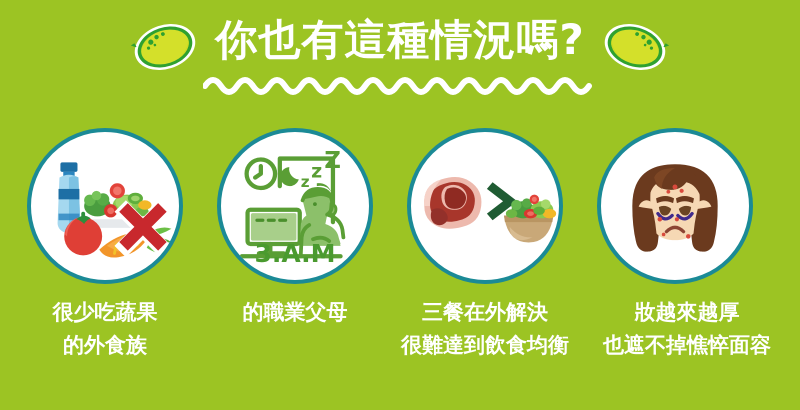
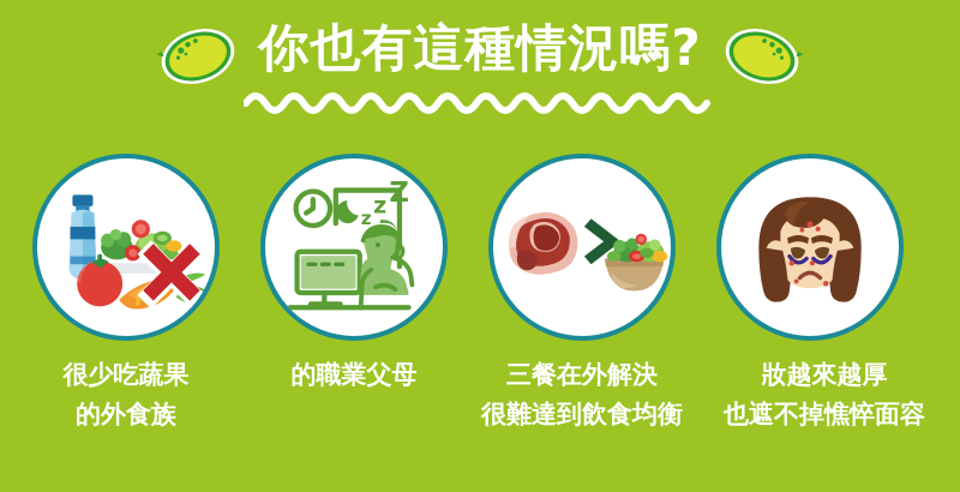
  你也有這種情況嗎?
  z
  z
  Z
- 3.A.M
  很少吃蔬果
  的外食族
  的職業父母
  三餐在外解決
  很難達到飲食均衡
  妝越來越厚
  也遮不掉憔悴面容
